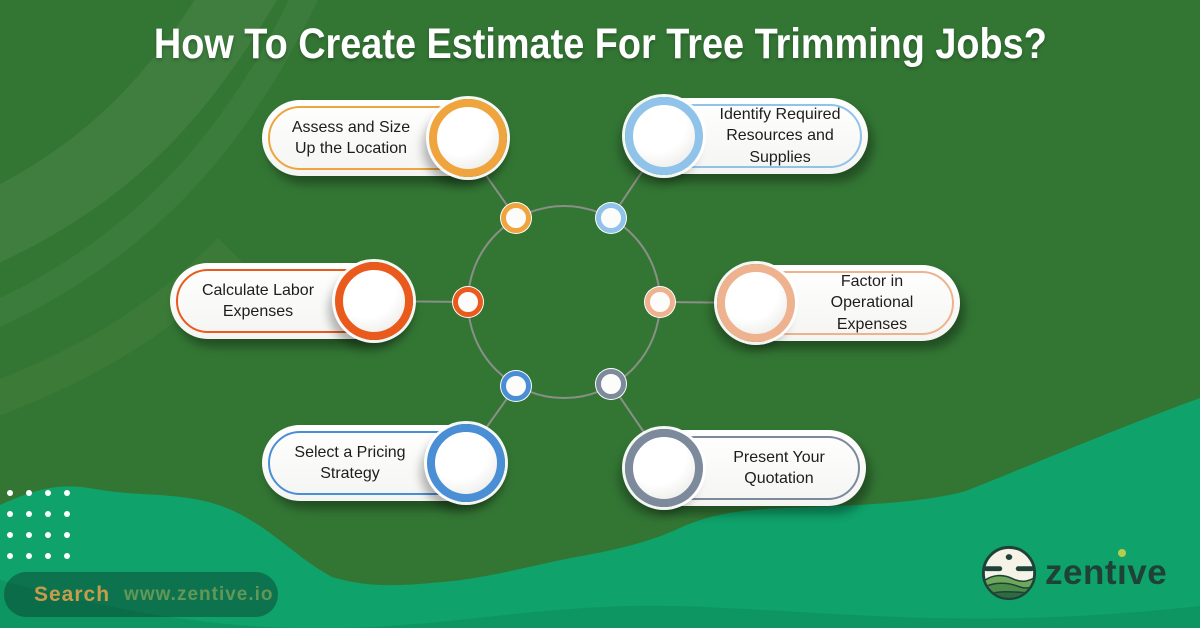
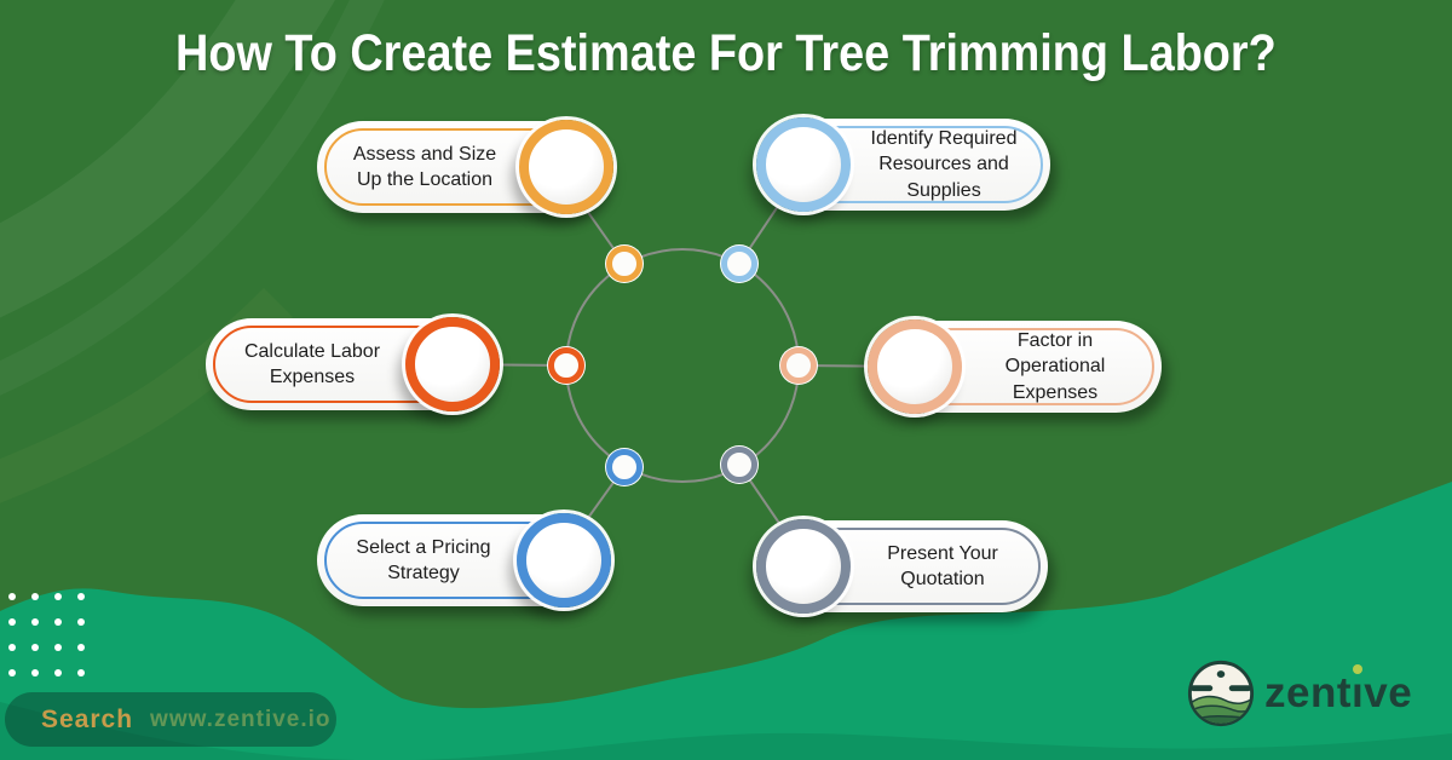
- How To Create Estimate For Tree Trimming Jobs?
+ How To Create Estimate For Tree Trimming Labor?
  Assess and Size Up the Location
  Identify Required Resources and Supplies
  Calculate Labor Expenses
  Factor in Operational Expenses
  Select a Pricing Strategy
  Present Your Quotation
  Search
  www.zentive.io
  zentıve
